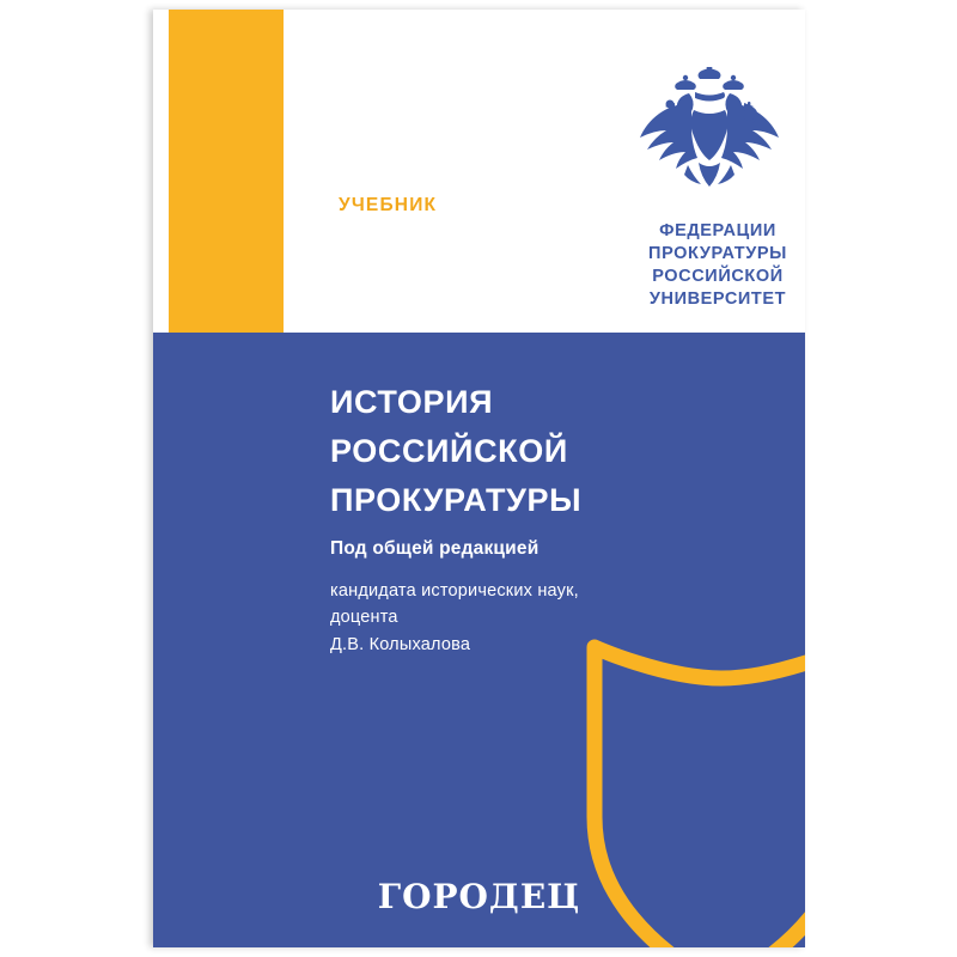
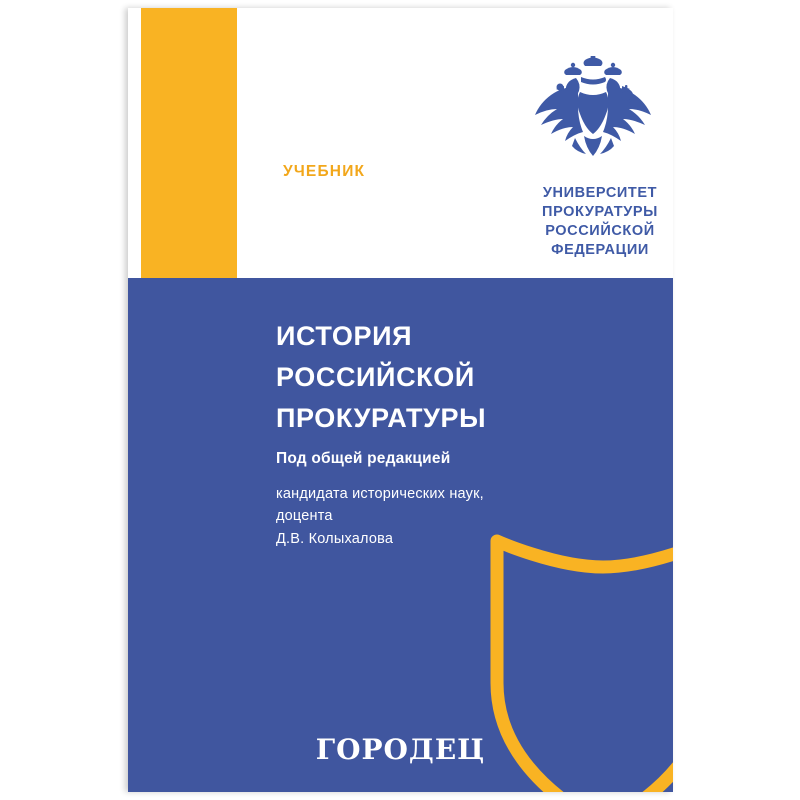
  ИСТОРИЯ
  РОССИЙСКОЙ
  ПРОКУРАТУРЫ
  Под общей редакцией
  кандидата исторических наук,
  доцента
  Д.В. Колыхалова
  ГОРОДЕЦ
  УЧЕБНИК
- ФЕДЕРАЦИИ
+ УНИВЕРСИТЕТ
  ПРОКУРАТУРЫ
  РОССИЙСКОЙ
- УНИВЕРСИТЕТ
+ ФЕДЕРАЦИИ
